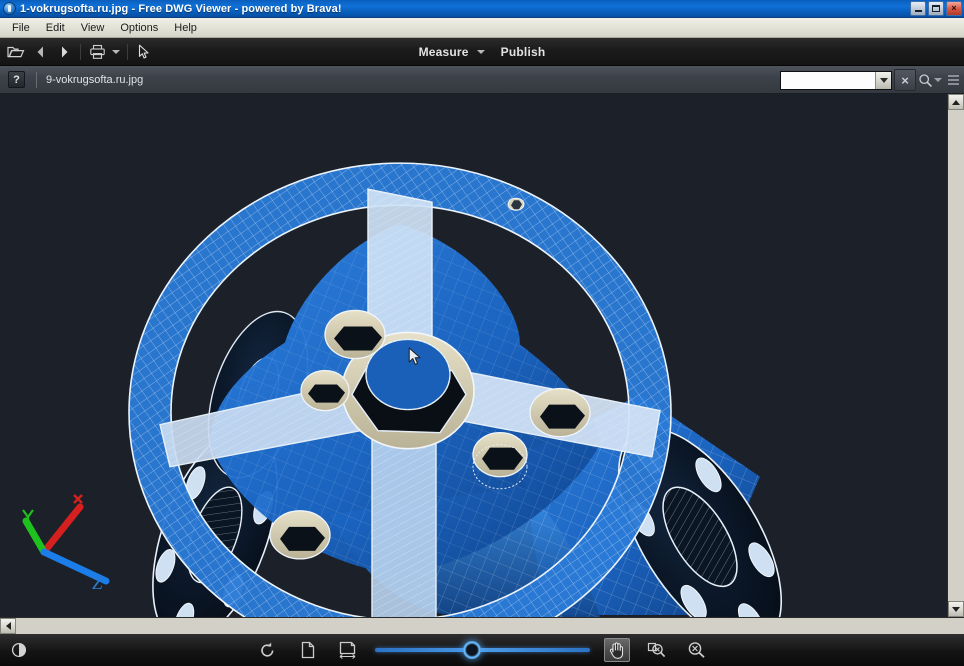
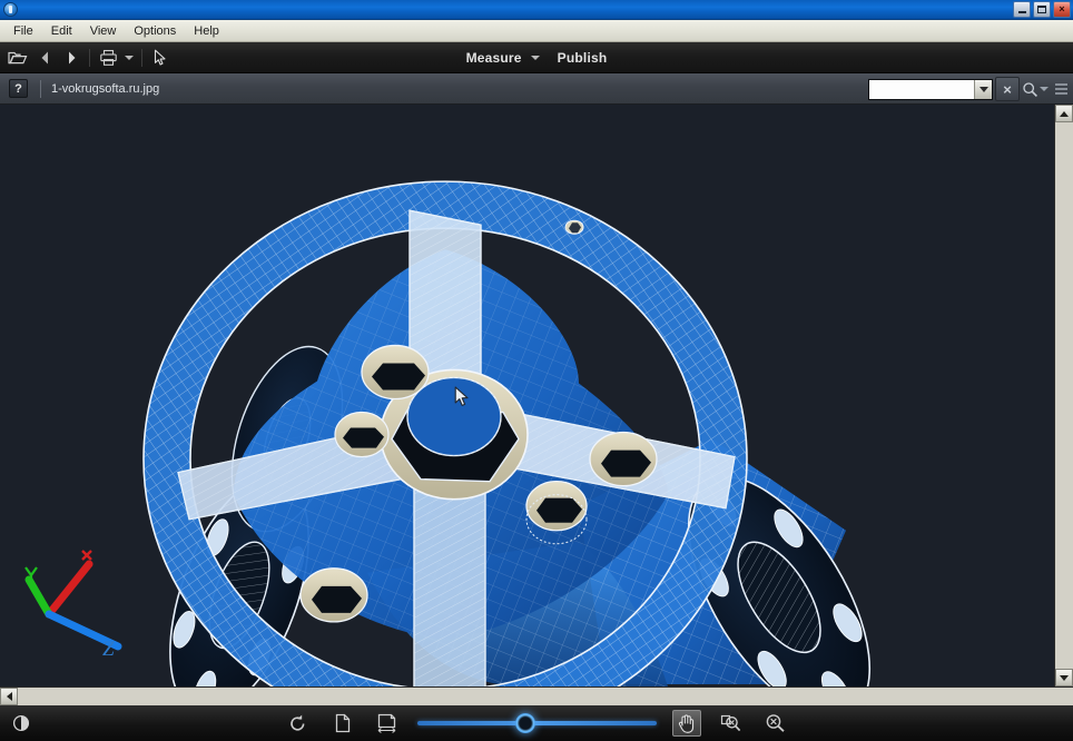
- 1-vokrugsofta.ru.jpg - Free DWG Viewer - powered by Brava!
  ×
  File
  Edit
  View
  Options
  Help
  Measure
  Publish
  ?
- 9-vokrugsofta.ru.jpg
+ 1-vokrugsofta.ru.jpg
  ×
  Z
